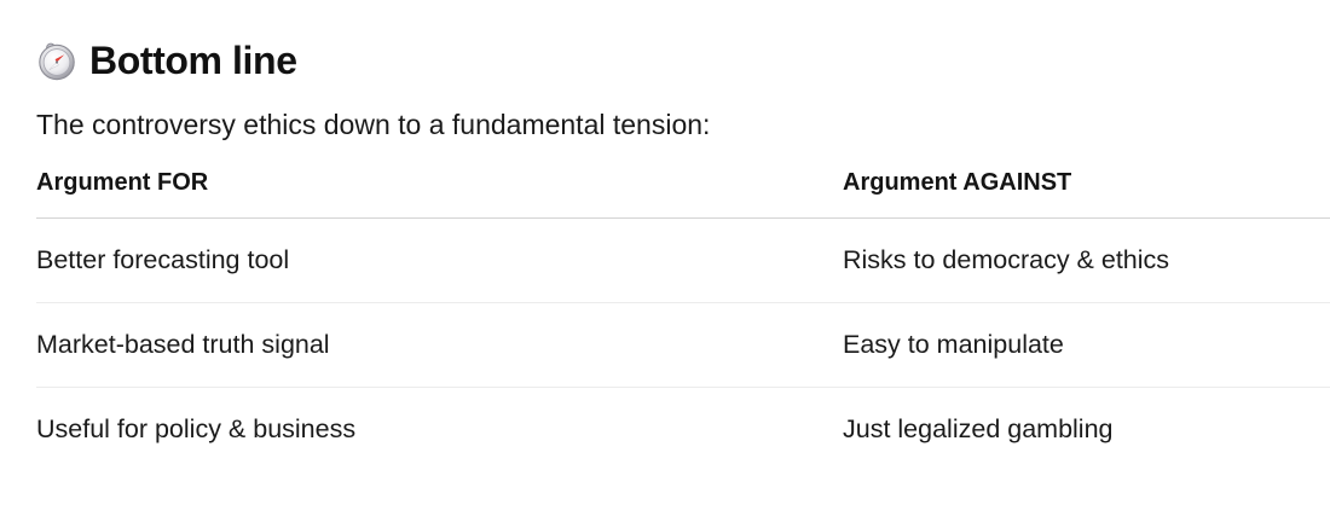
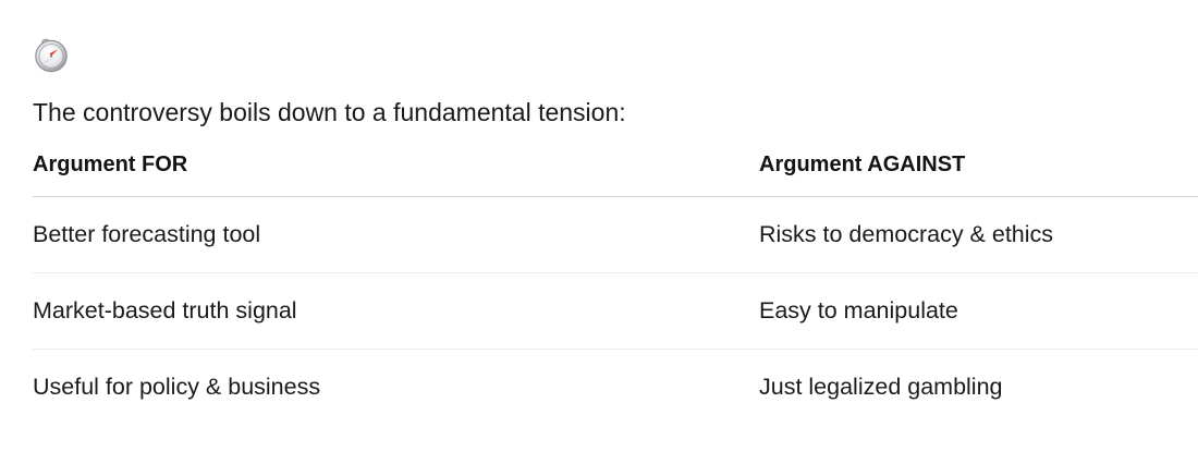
- Bottom line
- The controversy ethics down to a fundamental tension:
+ The controversy boils down to a fundamental tension:
  Argument FOR	Argument AGAINST
  Better forecasting tool	Risks to democracy & ethics
  Market-based truth signal	Easy to manipulate
  Useful for policy & business	Just legalized gambling
